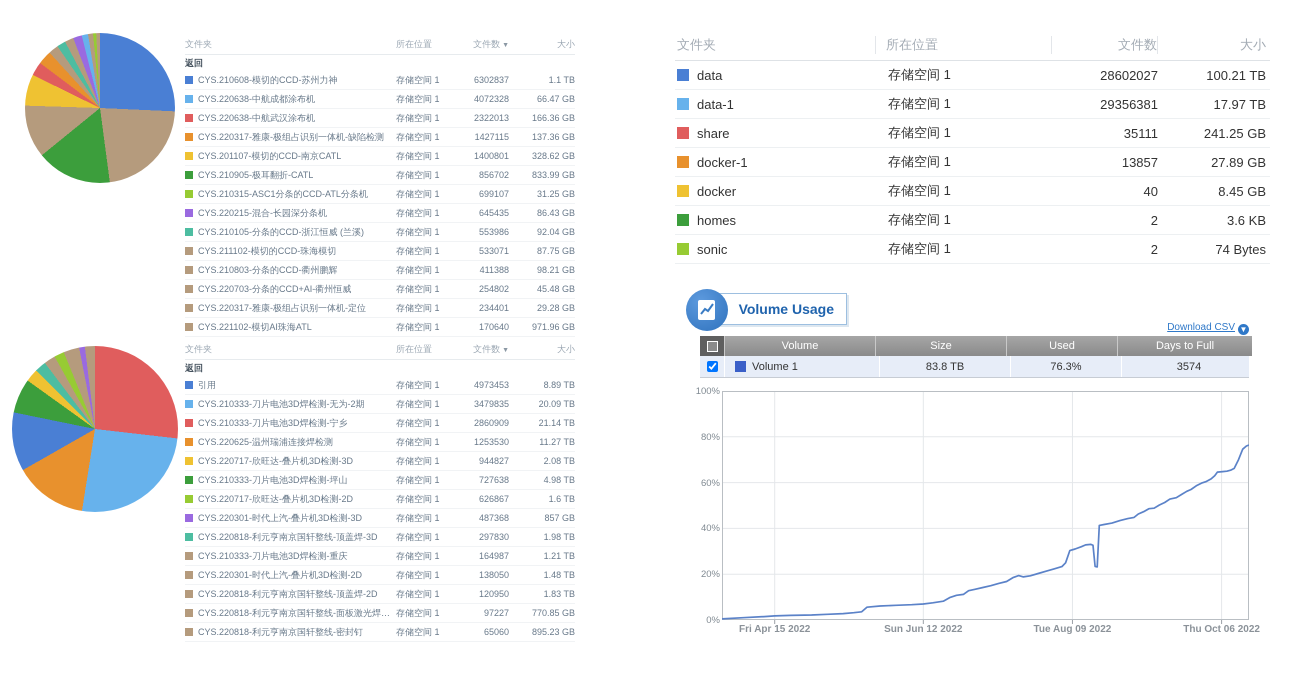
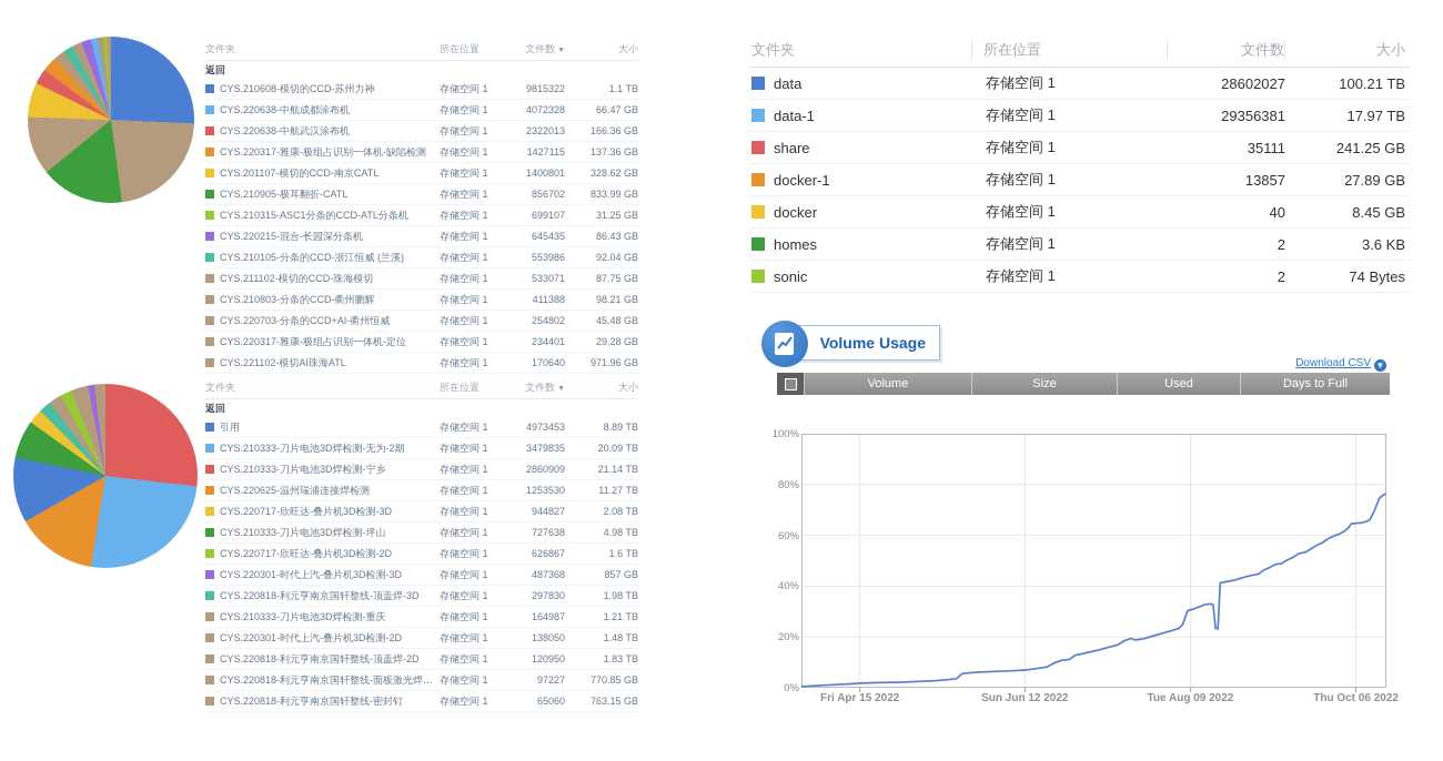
  文件夹
  所在位置
  文件数
  大小
  返回
  CYS.210608-模切的CCD-苏州力神
  存储空间 1
- 6302837
+ 9815322
  1.1 TB
  CYS.220638-中航成都涂布机
  存储空间 1
  4072328
  66.47 GB
  CYS.220638-中航武汉涂布机
  存储空间 1
  2322013
  166.36 GB
  CYS.220317-雅康-极组占识别一体机-缺陷检测
  存储空间 1
  1427115
  137.36 GB
  CYS.201107-模切的CCD-南京CATL
  存储空间 1
  1400801
  328.62 GB
  CYS.210905-极耳翻折-CATL
  存储空间 1
  856702
  833.99 GB
  CYS.210315-ASC1分条的CCD-ATL分条机
  存储空间 1
  699107
  31.25 GB
  CYS.220215-混合-长园深分条机
  存储空间 1
  645435
  86.43 GB
  CYS.210105-分条的CCD-浙江恒威 (兰溪)
  存储空间 1
  553986
  92.04 GB
  CYS.211102-模切的CCD-珠海模切
  存储空间 1
  533071
  87.75 GB
  CYS.210803-分条的CCD-衢州鹏辉
  存储空间 1
  411388
  98.21 GB
  CYS.220703-分条的CCD+AI-衢州恒威
  存储空间 1
  254802
  45.48 GB
  CYS.220317-雅康-极组占识别一体机-定位
  存储空间 1
  234401
  29.28 GB
  CYS.221102-模切AI珠海ATL
  存储空间 1
  170640
  971.96 GB
  文件夹
  所在位置
  文件数
  大小
  返回
  引用
  存储空间 1
  4973453
  8.89 TB
  CYS.210333-刀片电池3D焊检测-无为-2期
  存储空间 1
  3479835
  20.09 TB
  CYS.210333-刀片电池3D焊检测-宁乡
  存储空间 1
  2860909
  21.14 TB
  CYS.220625-温州瑞浦连接焊检测
  存储空间 1
  1253530
  11.27 TB
  CYS.220717-欣旺达-叠片机3D检测-3D
  存储空间 1
  944827
  2.08 TB
  CYS.210333-刀片电池3D焊检测-坪山
  存储空间 1
  727638
  4.98 TB
  CYS.220717-欣旺达-叠片机3D检测-2D
  存储空间 1
  626867
  1.6 TB
  CYS.220301-时代上汽-叠片机3D检测-3D
  存储空间 1
  487368
  857 GB
  CYS.220818-利元亨南京国轩整线-顶盖焊-3D
  存储空间 1
  297830
  1.98 TB
  CYS.210333-刀片电池3D焊检测-重庆
  存储空间 1
  164987
  1.21 TB
  CYS.220301-时代上汽-叠片机3D检测-2D
  存储空间 1
  138050
  1.48 TB
  CYS.220818-利元亨南京国轩整线-顶盖焊-2D
  存储空间 1
  120950
  1.83 TB
  CYS.220818-利元亨南京国轩整线-面板激光焊缝…
  存储空间 1
  97227
  770.85 GB
  CYS.220818-利元亨南京国轩整线-密封钉
  存储空间 1
  65060
- 895.23 GB
+ 763.15 GB
  文件夹
  所在位置
  文件数
  大小
  data
  存储空间 1
  28602027
  100.21 TB
  data-1
  存储空间 1
  29356381
  17.97 TB
  share
  存储空间 1
  35111
  241.25 GB
  docker-1
  存储空间 1
  13857
  27.89 GB
  docker
  存储空间 1
  40
  8.45 GB
  homes
  存储空间 1
  2
  3.6 KB
  sonic
  存储空间 1
  2
  74 Bytes
  Volume Usage
  Download CSV ▼
  Volume
  Size
  Used
  Days to Full
- Volume 1
- 83.8 TB
- 76.3%
- 3574
  0%
  20%
  40%
  60%
  80%
  100%
  Fri Apr 15 2022
  Sun Jun 12 2022
  Tue Aug 09 2022
  Thu Oct 06 2022
